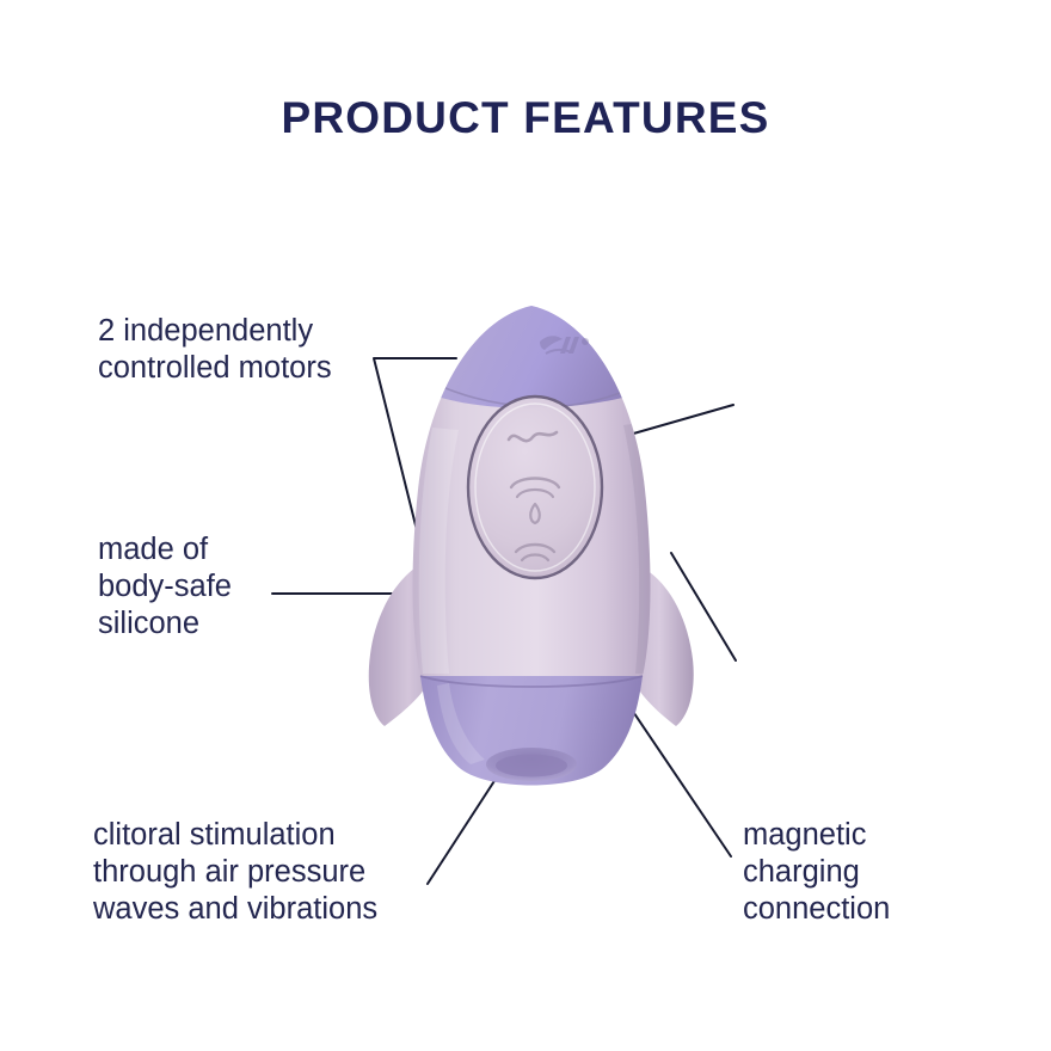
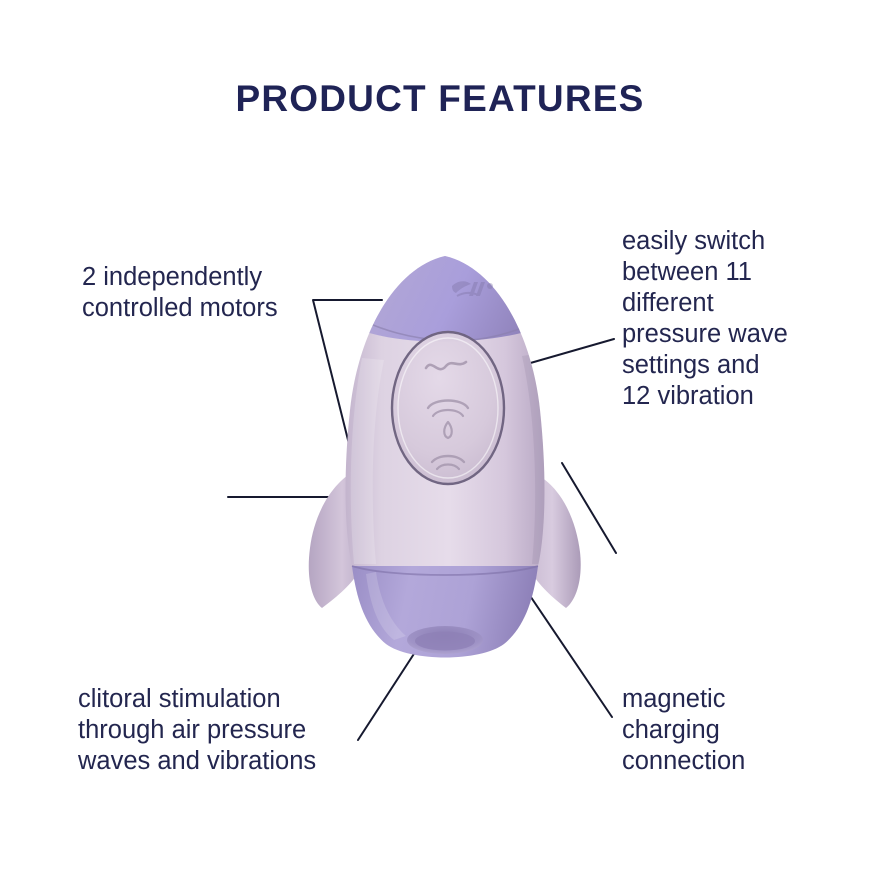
  PRODUCT FEATURES
  2 independently
  controlled motors
- made of
- body-safe
- silicone
  clitoral stimulation
  through air pressure
  waves and vibrations
+ easily switch
+ between 11
+ different
+ pressure wave
+ settings and
+ 12 vibration
  magnetic
  charging
  connection
